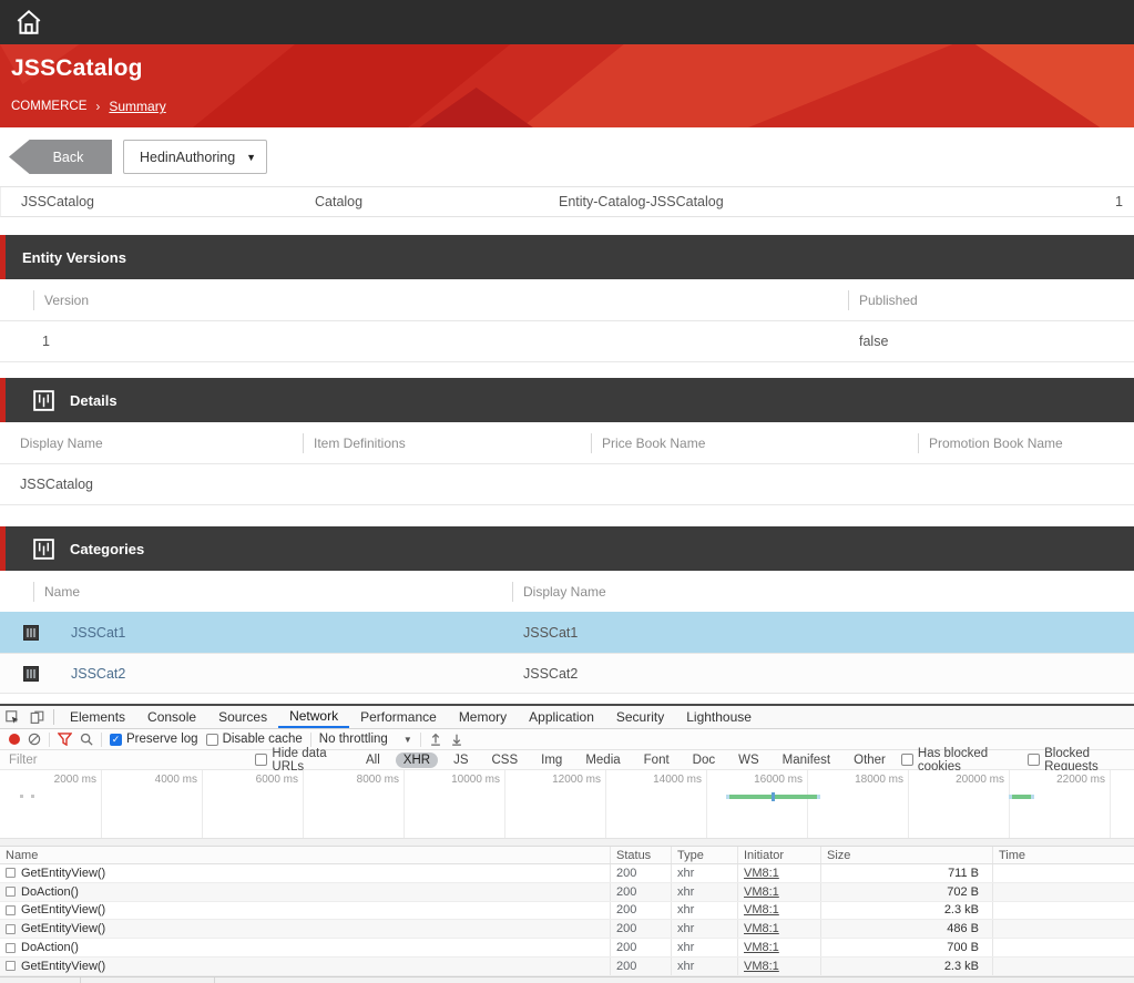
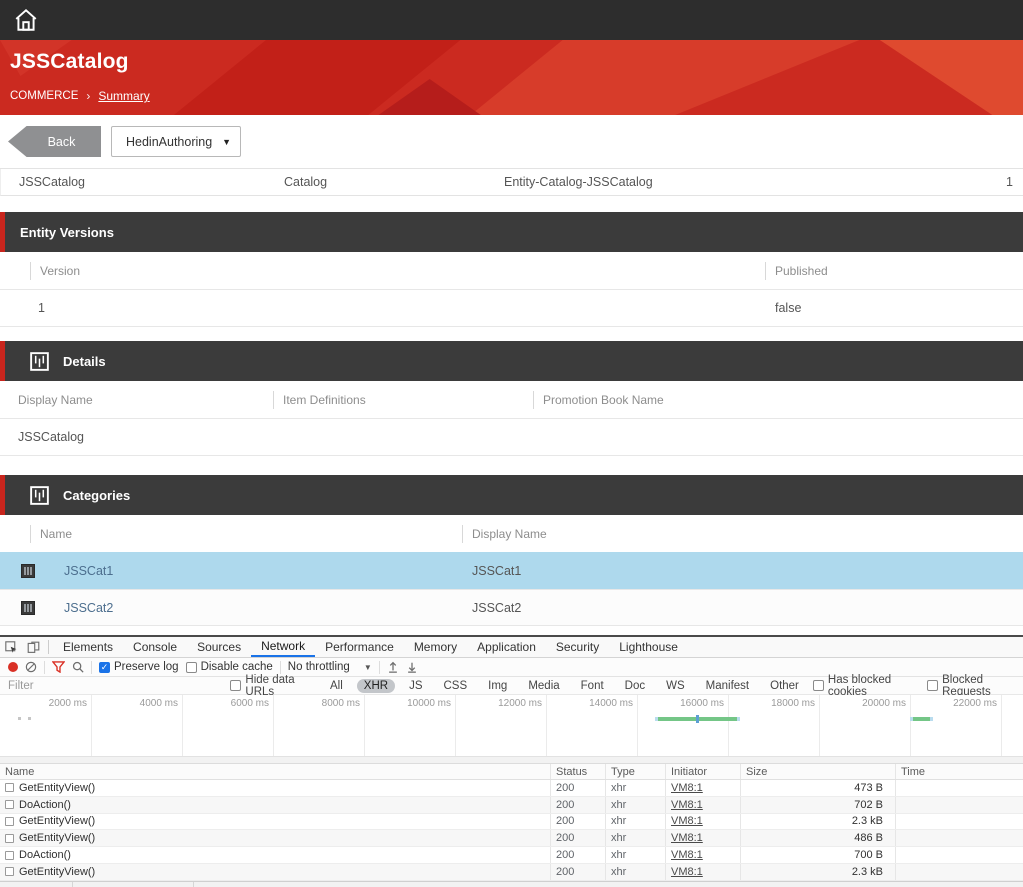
  JSSCatalog
  COMMERCE
  ›
  Summary
  Back
  HedinAuthoring
  ▼
  JSSCatalog
  Catalog
  Entity-Catalog-JSSCatalog
  1
  Entity Versions
  Version
  Published
  1
  false
  Details
  Display Name
  Item Definitions
- Price Book Name
  Promotion Book Name
  JSSCatalog
  Categories
  Name
  Display Name
  JSSCat1
  JSSCat1
  JSSCat2
  JSSCat2
  Elements
  Console
  Sources
  Network
  Performance
  Memory
  Application
  Security
  Lighthouse
  ✓
  Preserve log
  Disable cache
  No throttling
  ▼
  Filter
  Hide data URLs
  All
  XHR
  JS
  CSS
  Img
  Media
  Font
  Doc
  WS
  Manifest
  Other
  Has blocked cookies
  Blocked Requests
  2000 ms
  4000 ms
  6000 ms
  8000 ms
  10000 ms
  12000 ms
  14000 ms
  16000 ms
  18000 ms
  20000 ms
  22000 ms
  Name
  Status
  Type
  Initiator
  Size
  Time
  GetEntityView()
  200
  xhr
  VM8:1
- 711 B
+ 473 B
  DoAction()
  200
  xhr
  VM8:1
  702 B
  GetEntityView()
  200
  xhr
  VM8:1
  2.3 kB
  GetEntityView()
  200
  xhr
  VM8:1
  486 B
  DoAction()
  200
  xhr
  VM8:1
  700 B
  GetEntityView()
  200
  xhr
  VM8:1
  2.3 kB
